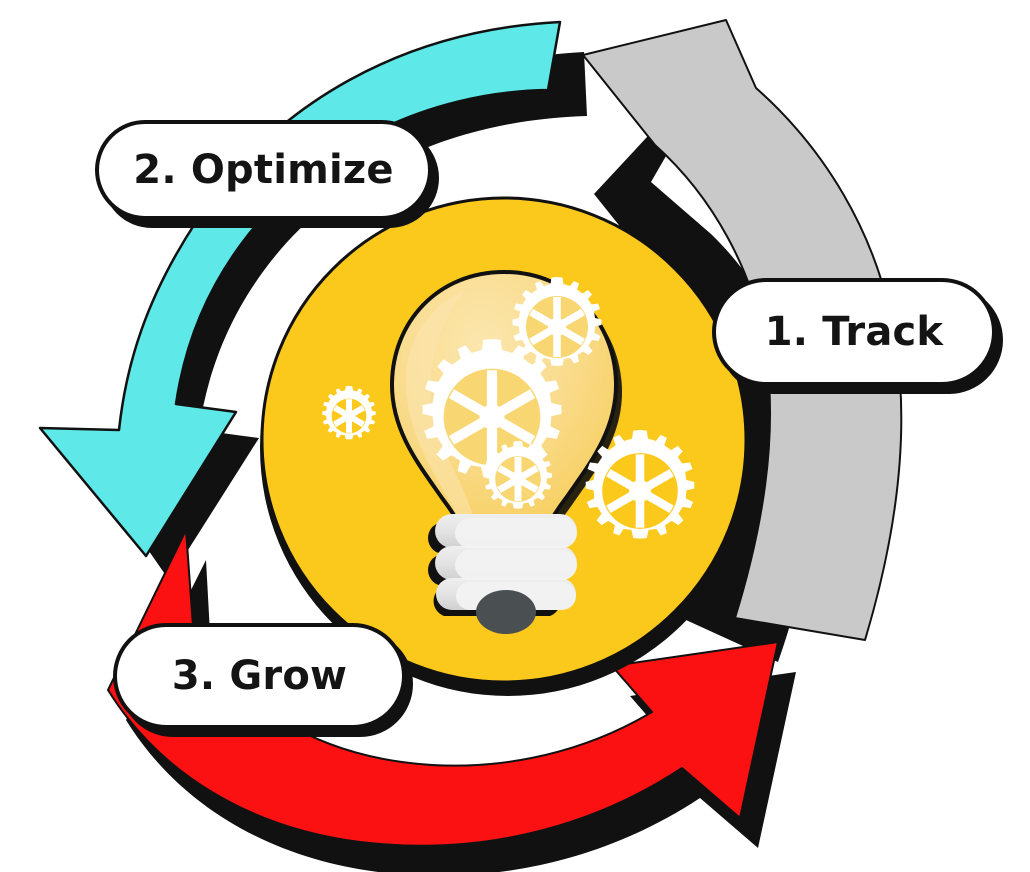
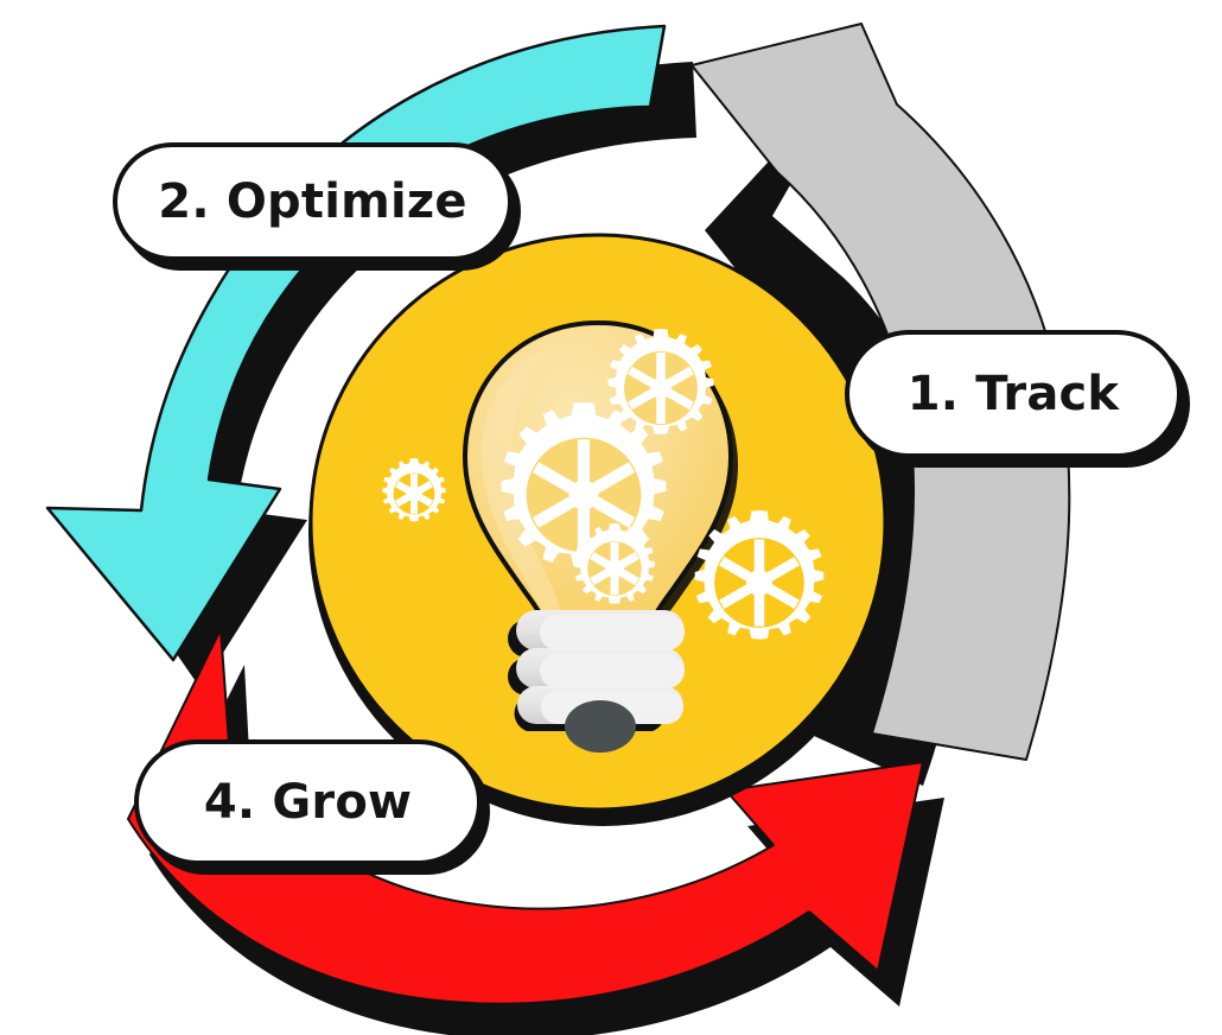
  1. Track
  2. Optimize
- 3. Grow
+ 4. Grow
